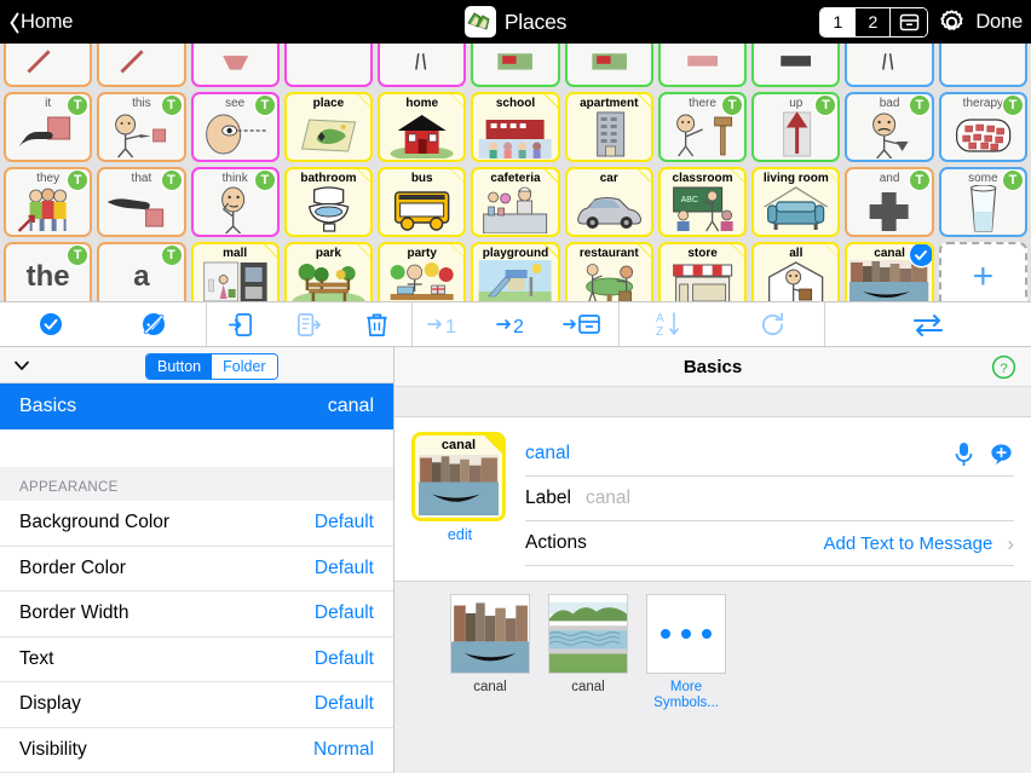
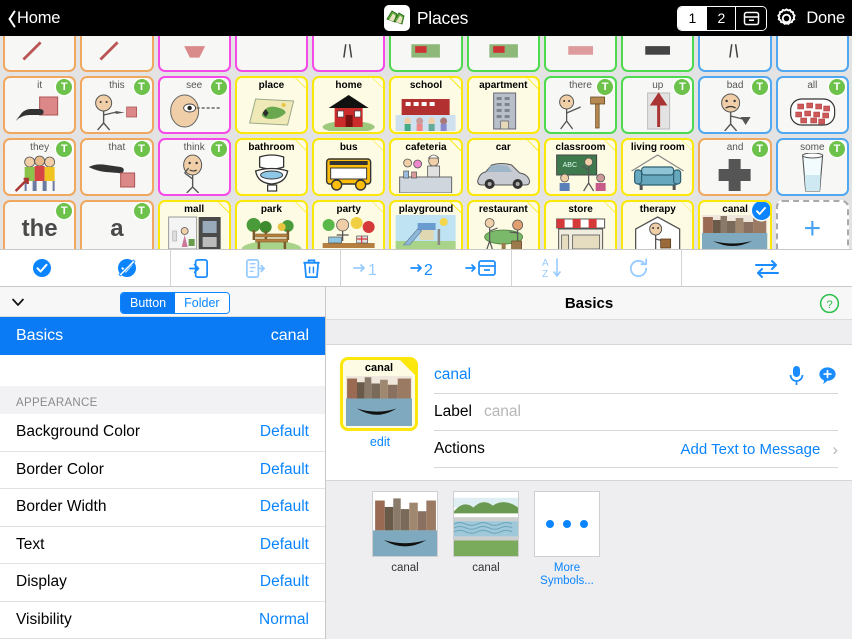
  Home
  Places
  1
  2
  Done
  it
  T
  this
  T
  see
  T
  place
  home
  school
  apartment
  there
  T
  up
  T
  bad
  T
- therapy
+ all
  T
  they
  T
  that
  T
  think
  T
  bathroom
  bus
  cafeteria
  car
  classroom
  living room
  and
  T
  some
  T
  T
  the
  T
  a
  mall
  park
  party
  playground
  restaurant
  store
- all
+ therapy
  canal
  +
  1
  2
  A
  Z
  Button
  Folder
  Basics
  canal
  APPEARANCE
  Background Color
  Default
  Border Color
  Default
  Border Width
  Default
  Text
  Default
  Display
  Default
  Visibility
  Normal
  Basics
  ?
  canal
  edit
  canal
  Label
  canal
  Actions
  Add Text to Message
  ›
  canal
  canal
  More Symbols...
